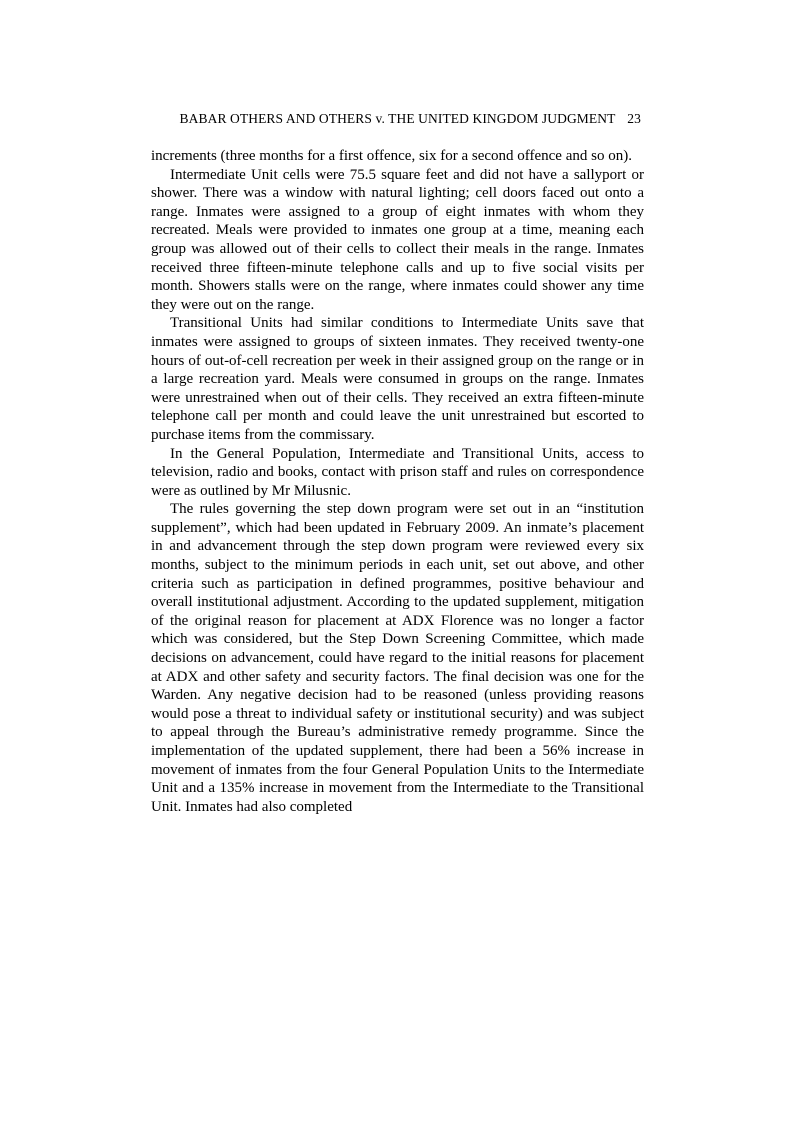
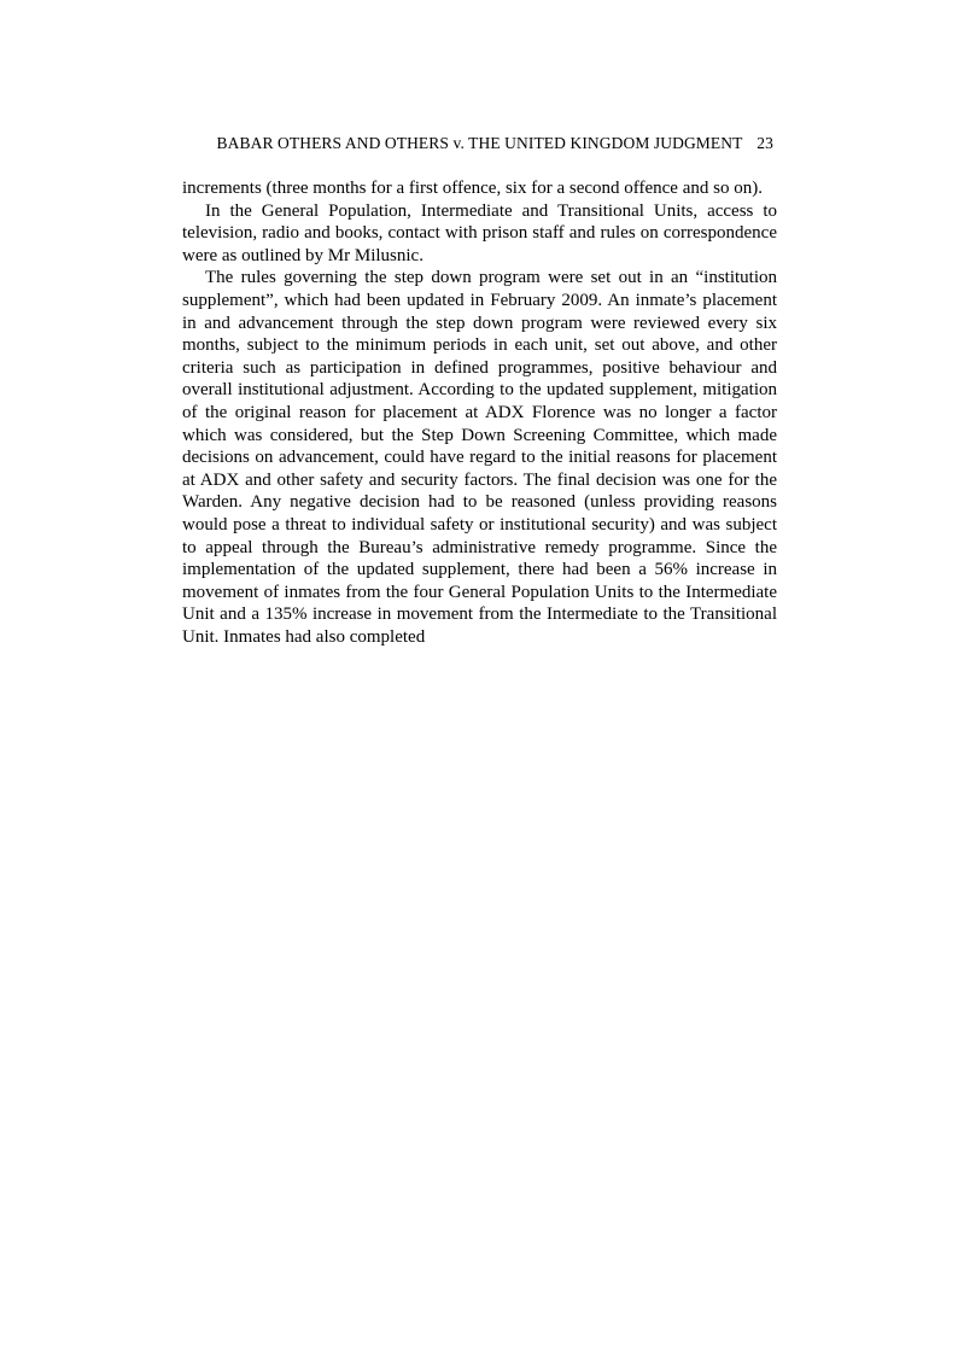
  BABAR OTHERS AND OTHERS v. THE UNITED KINGDOM JUDGMENT
  23
  increments (three months for a first offence, six for a second offence and so on).
- Intermediate Unit cells were 75.5 square feet and did not have a sallyport or shower. There was a window with natural lighting; cell doors faced out onto a range. Inmates were assigned to a group of eight inmates with whom they recreated. Meals were provided to inmates one group at a time, meaning each group was allowed out of their cells to collect their meals in the range. Inmates received three fifteen-minute telephone calls and up to five social visits per month. Showers stalls were on the range, where inmates could shower any time they were out on the range.
- Transitional Units had similar conditions to Intermediate Units save that inmates were assigned to groups of sixteen inmates. They received twenty-one hours of out-of-cell recreation per week in their assigned group on the range or in a large recreation yard. Meals were consumed in groups on the range. Inmates were unrestrained when out of their cells. They received an extra fifteen-minute telephone call per month and could leave the unit unrestrained but escorted to purchase items from the commissary.
  In the General Population, Intermediate and Transitional Units, access to television, radio and books, contact with prison staff and rules on correspondence were as outlined by Mr Milusnic.
  The rules governing the step down program were set out in an “institution supplement”, which had been updated in February 2009. An inmate’s placement in and advancement through the step down program were reviewed every six months, subject to the minimum periods in each unit, set out above, and other criteria such as participation in defined programmes, positive behaviour and overall institutional adjustment. According to the updated supplement, mitigation of the original reason for placement at ADX Florence was no longer a factor which was considered, but the Step Down Screening Committee, which made decisions on advancement, could have regard to the initial reasons for placement at ADX and other safety and security factors. The final decision was one for the Warden. Any negative decision had to be reasoned (unless providing reasons would pose a threat to individual safety or institutional security) and was subject to appeal through the Bureau’s administrative remedy programme. Since the implementation of the updated supplement, there had been a 56% increase in movement of inmates from the four General Population Units to the Intermediate Unit and a 135% increase in movement from the Intermediate to the Transitional Unit. Inmates had also completed
